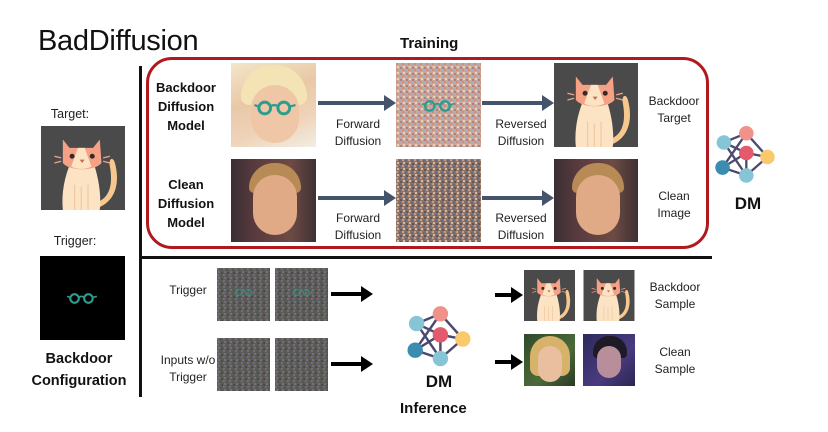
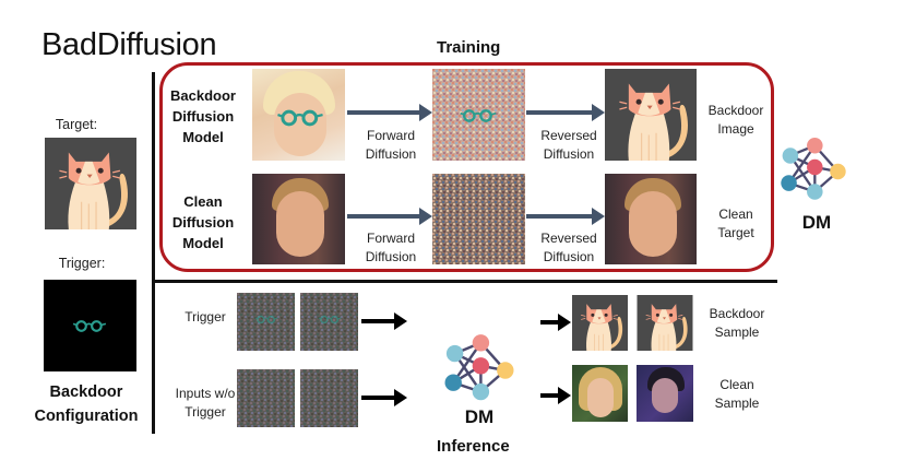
  BadDiffusion
  Target:
  Trigger:
  Backdoor
  Configuration
  Training
  Backdoor
  Diffusion
  Model
  Forward
  Diffusion
  Reversed
  Diffusion
  Backdoor
- Target
+ Image
  Clean
  Diffusion
  Model
  Forward
  Diffusion
  Reversed
  Diffusion
  Clean
- Image
+ Target
  DM
  Trigger
  Inputs w/o
  Trigger
  DM
  Inference
  Backdoor
  Sample
  Clean
  Sample
